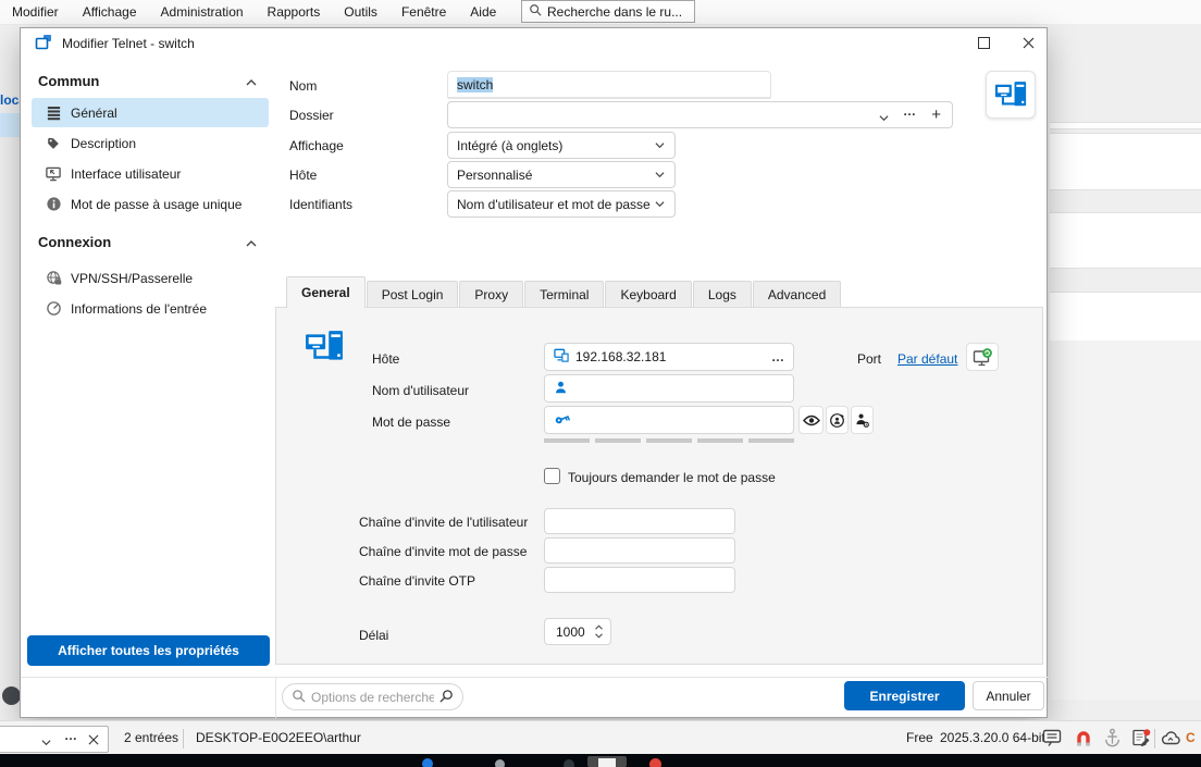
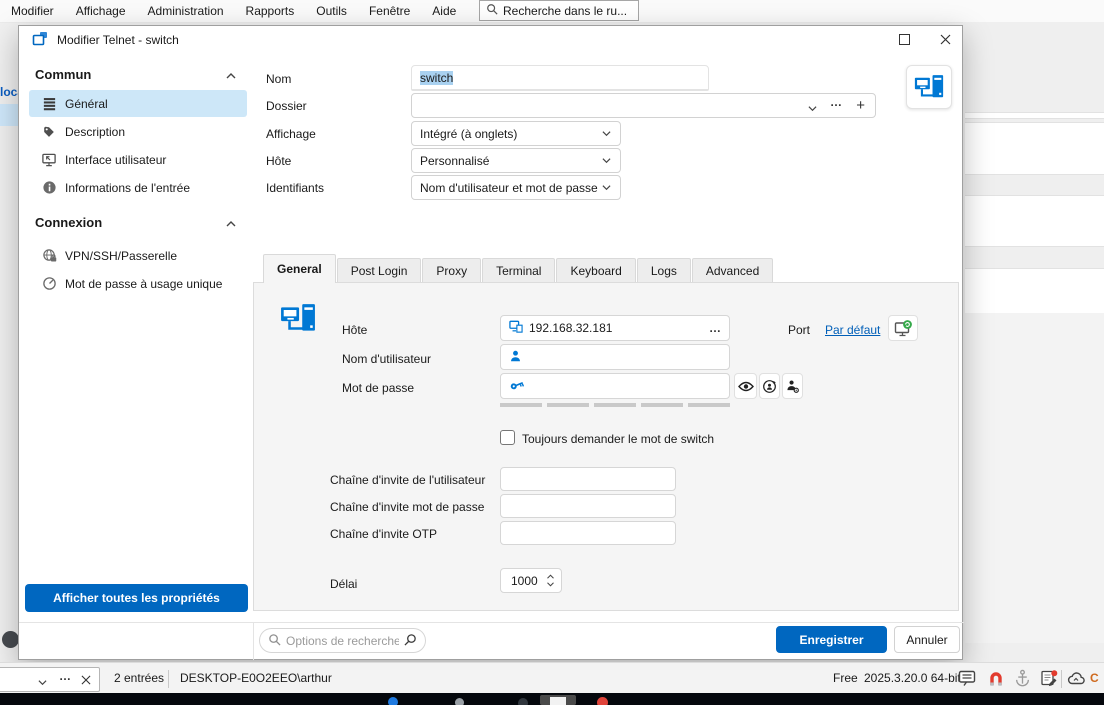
  Modifier
  Affichage
  Administration
  Rapports
  Outils
  Fenêtre
  Aide
  Recherche dans le ru...
  loc
  Modifier Telnet - switch
  Commun
  Général
  Description
  Interface utilisateur
- Mot de passe à usage unique
+ Informations de l'entrée
  Connexion
  VPN/SSH/Passerelle
- Informations de l'entrée
+ Mot de passe à usage unique
  Afficher toutes les propriétés
  Nom
  switch
  Dossier
  …
  +
  Affichage
  Intégré (à onglets)
  Hôte
  Personnalisé
  Identifiants
  Nom d'utilisateur et mot de passe
  General
  Post Login
  Proxy
  Terminal
  Keyboard
  Logs
  Advanced
  Hôte
  192.168.32.181
  …
  Port
  Par défaut
  Nom d'utilisateur
  Mot de passe
- Toujours demander le mot de passe
+ Toujours demander le mot de switch
  Chaîne d'invite de l'utilisateur
  Chaîne d'invite mot de passe
  Chaîne d'invite OTP
  Délai
  1000
  Options de recherche
  Enregistrer
  Annuler
  …
  2 entrées
  DESKTOP-E0O2EEO\arthur
  Free
  2025.3.20.0 64-bi
  C
